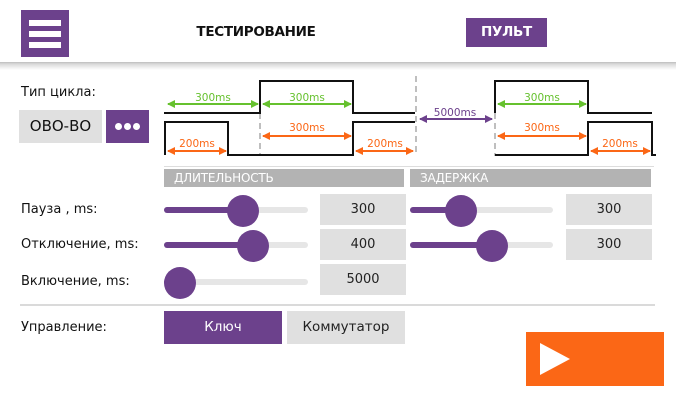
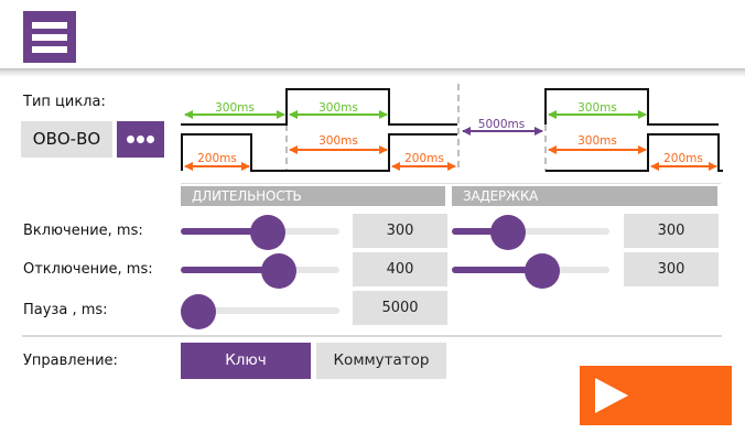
- ТЕСТИРОВАНИЕ
- ПУЛЬТ
  Тип цикла:
  ОВО-ВО
  300ms
  300ms
  5000ms
  300ms
  200ms
  300ms
  200ms
  300ms
  200ms
  ДЛИТЕЛЬНОСТЬ
  ЗАДЕРЖКА
- Пауза , ms:
+ Включение, ms:
  300
  300
  Отключение, ms:
  400
  300
- Включение, ms:
+ Пауза , ms:
  5000
  Управление:
  Ключ
  Коммутатор
